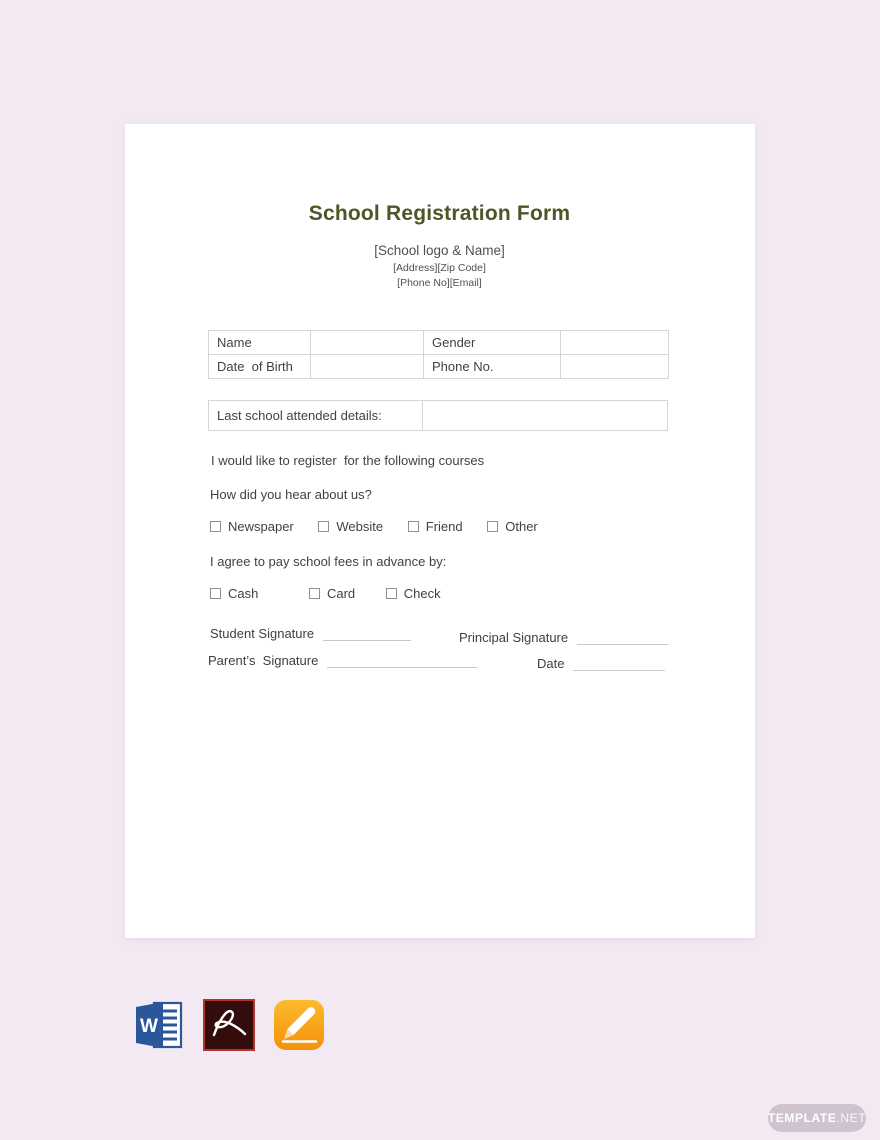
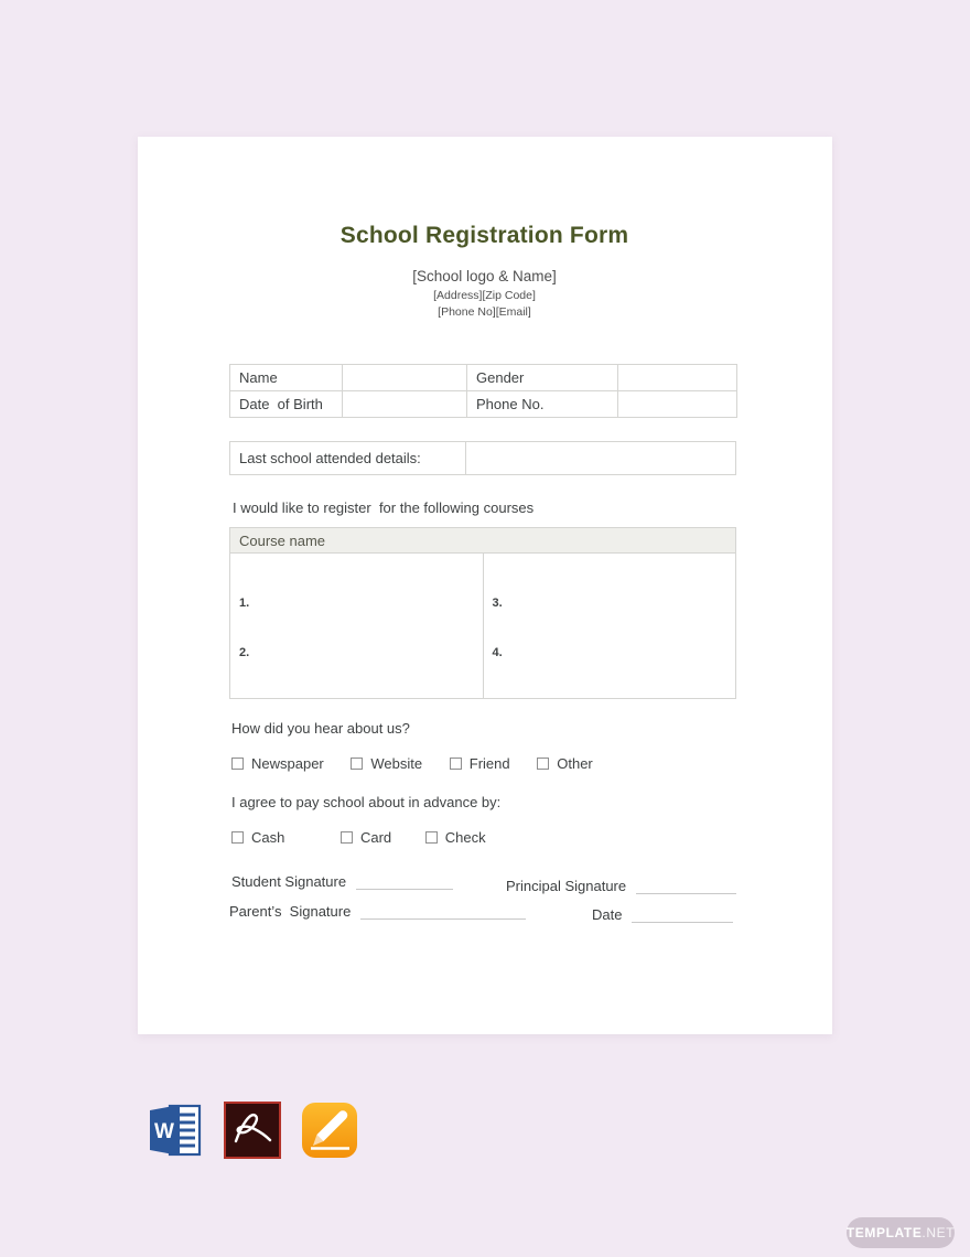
  School Registration Form
  [School logo & Name]
  [Address][Zip Code]
  [Phone No][Email]
  Name		Gender
  Date of Birth		Phone No.
  Last school attended details:
  I would like to register for the following courses
+ Course name
+ 1. 2.	3. 4.
  How did you hear about us?
  Newspaper Website Friend Other
- I agree to pay school fees in advance by:
+ I agree to pay school about in advance by:
  Cash Card Check
  Student Signature
  Principal Signature
  Parent’s Signature
  Date
  W
  TEMPLATE
  .NET
